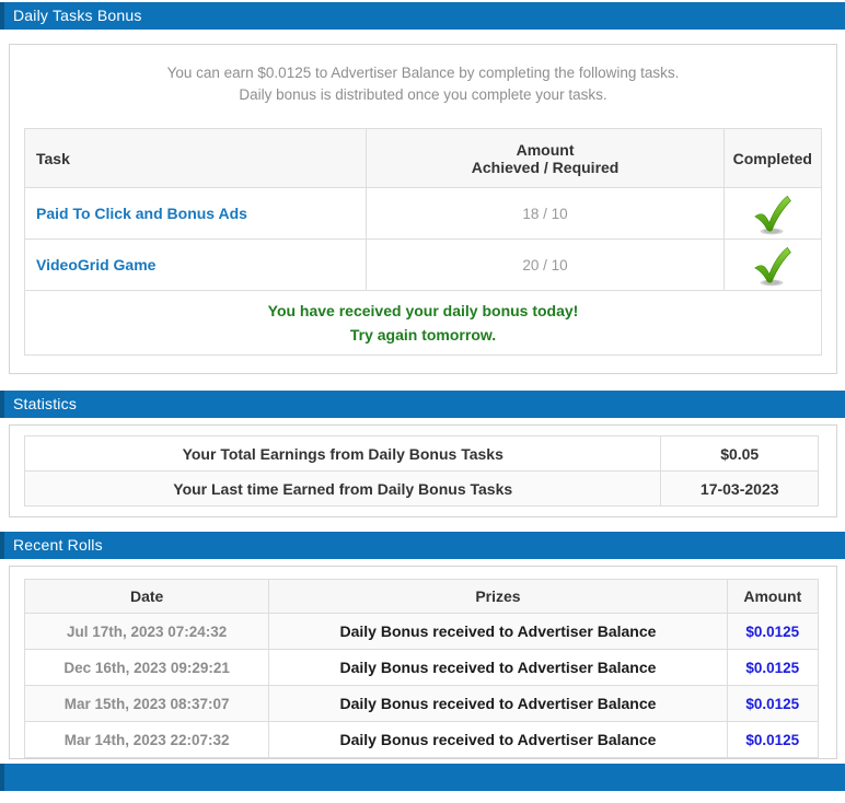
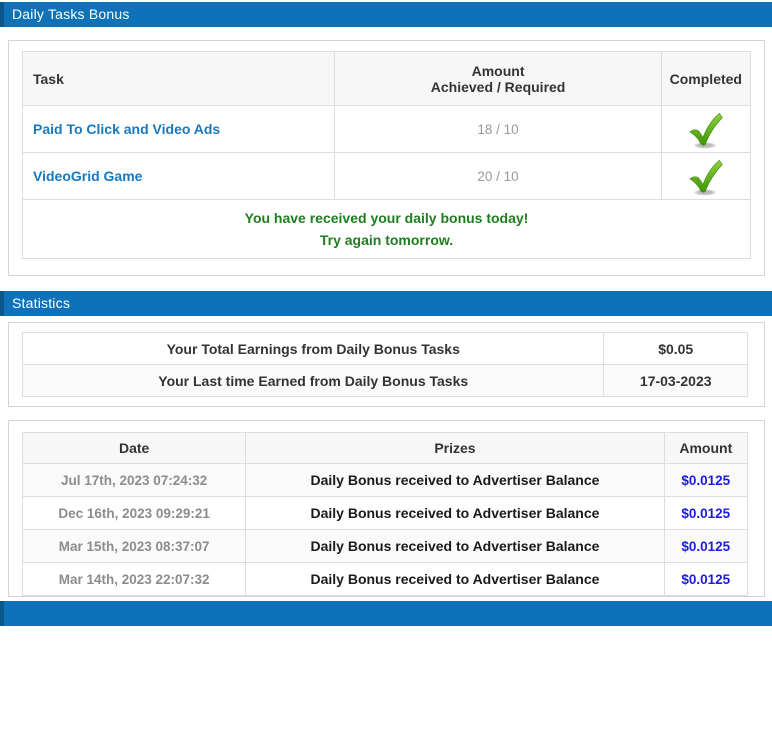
  Daily Tasks Bonus
- You can earn $0.0125 to Advertiser Balance by completing the following tasks.
- Daily bonus is distributed once you complete your tasks.
  Task	Amount Achieved / Required	Completed
- Paid To Click and Bonus Ads	18 / 10
+ Paid To Click and Video Ads	18 / 10
  VideoGrid Game	20 / 10
  You have received your daily bonus today! Try again tomorrow.
  Statistics
  Your Total Earnings from Daily Bonus Tasks	$0.05
  Your Last time Earned from Daily Bonus Tasks	17-03-2023
- Recent Rolls
  Date	Prizes	Amount
  Jul 17th, 2023 07:24:32	Daily Bonus received to Advertiser Balance	$0.0125
  Dec 16th, 2023 09:29:21	Daily Bonus received to Advertiser Balance	$0.0125
  Mar 15th, 2023 08:37:07	Daily Bonus received to Advertiser Balance	$0.0125
  Mar 14th, 2023 22:07:32	Daily Bonus received to Advertiser Balance	$0.0125
